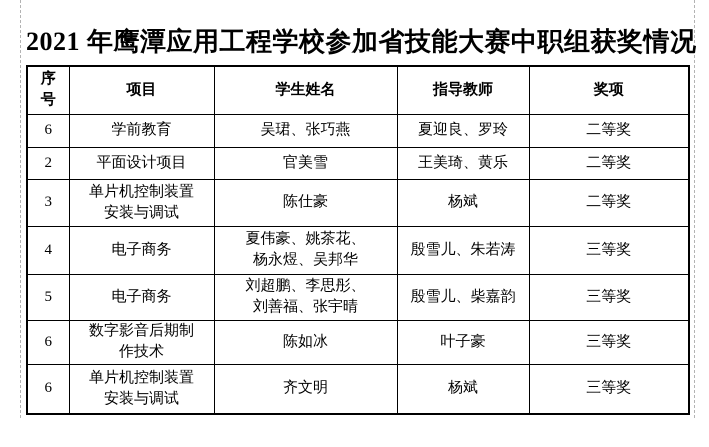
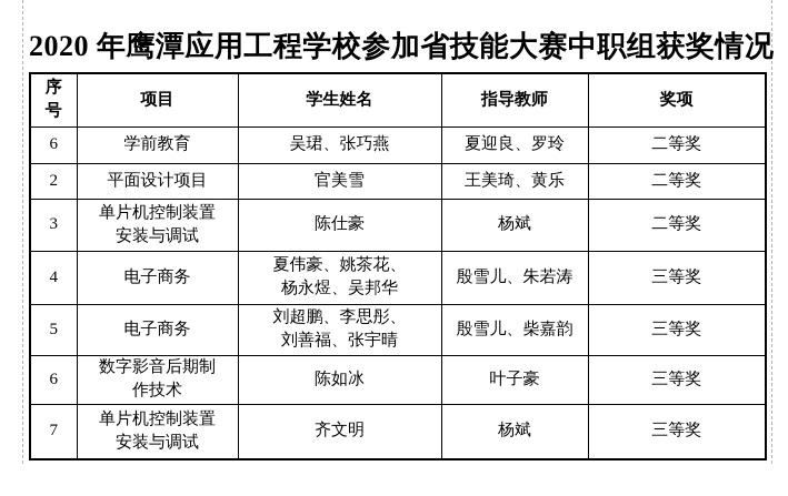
- 2021 年鹰潭应用工程学校参加省技能大赛中职组获奖情况
+ 2020 年鹰潭应用工程学校参加省技能大赛中职组获奖情况
  序 号	项目	学生姓名	指导教师	奖项
  6	学前教育	吴珺、张巧燕	夏迎良、罗玲	二等奖
  2	平面设计项目	官美雪	王美琦、黄乐	二等奖
  3	单片机控制装置 安装与调试	陈仕豪	杨斌	二等奖
  4	电子商务	夏伟豪、姚茶花、 杨永煜、吴邦华	殷雪儿、朱若涛	三等奖
  5	电子商务	刘超鹏、李思彤、 刘善福、张宇晴	殷雪儿、柴嘉韵	三等奖
  6	数字影音后期制 作技术	陈如冰	叶子豪	三等奖
- 6	单片机控制装置 安装与调试	齐文明	杨斌	三等奖
+ 7	单片机控制装置 安装与调试	齐文明	杨斌	三等奖
